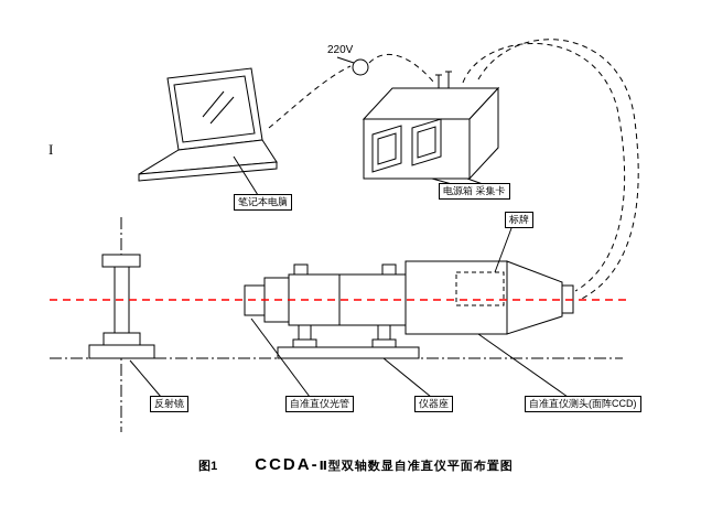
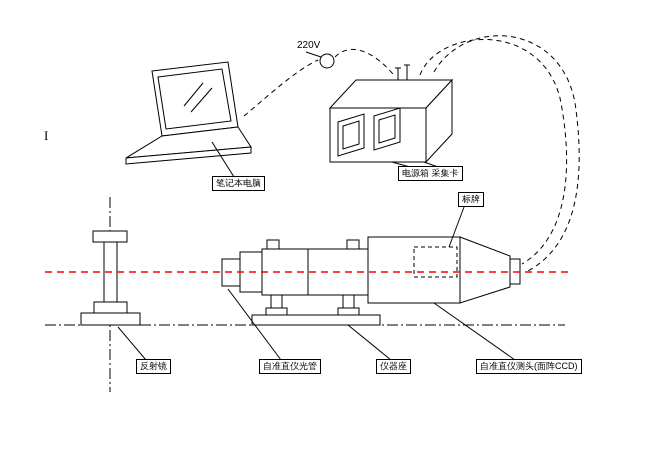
  220V
  I
  笔记本电脑
  电源箱 采集卡
  标牌
  反射镜
  自准直仪光管
  仪器座
  自准直仪测头(面阵CCD)
- 图1 CCDA-Ⅱ型双轴数显自准直仪平面布置图
